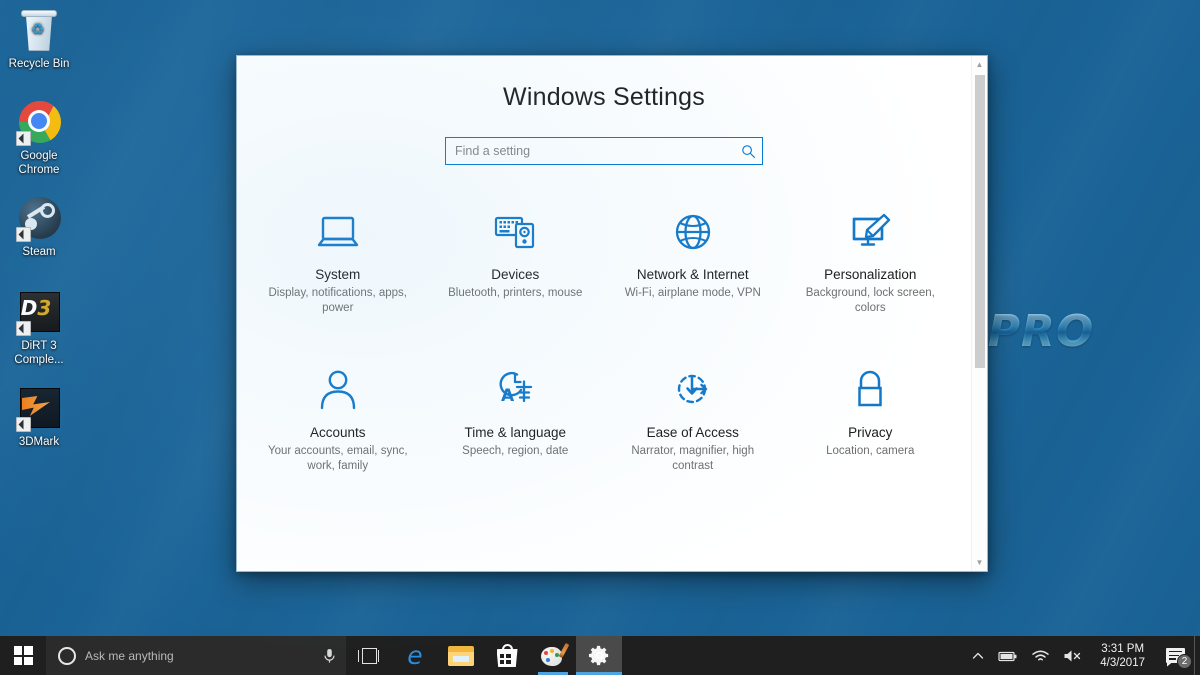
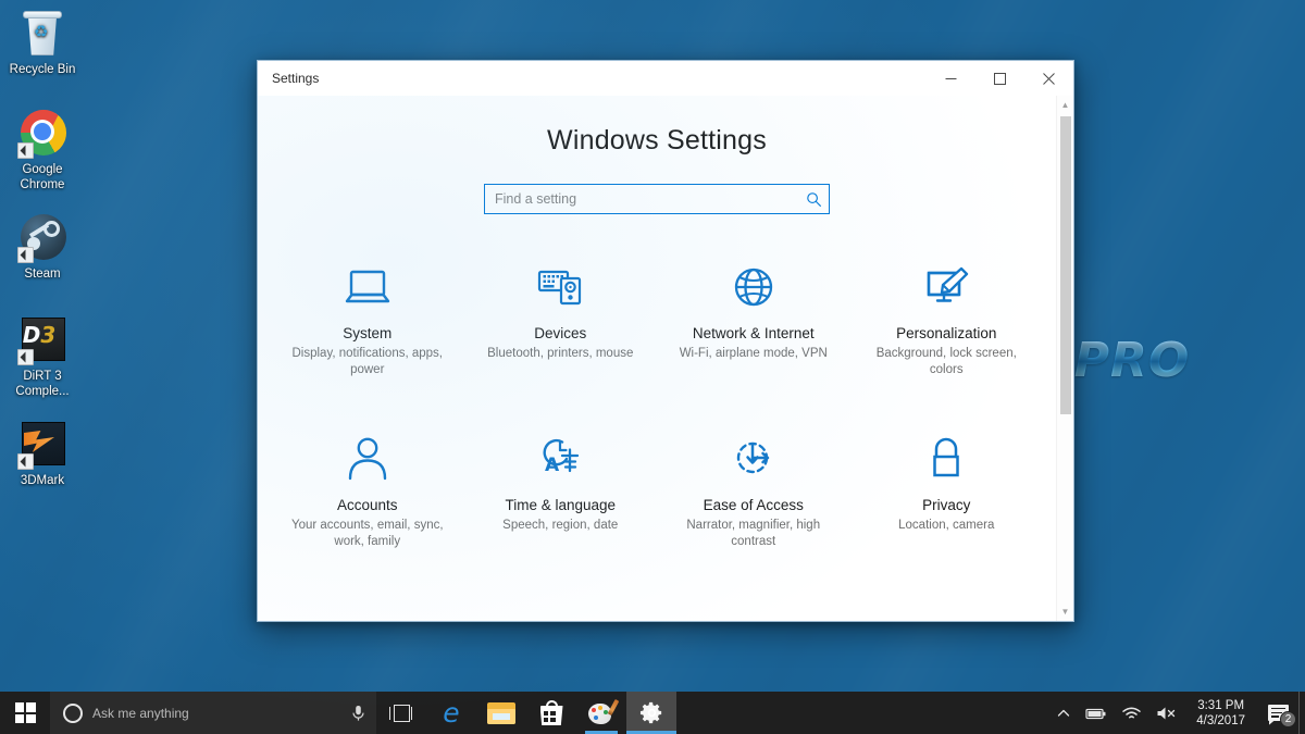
+ Settings
